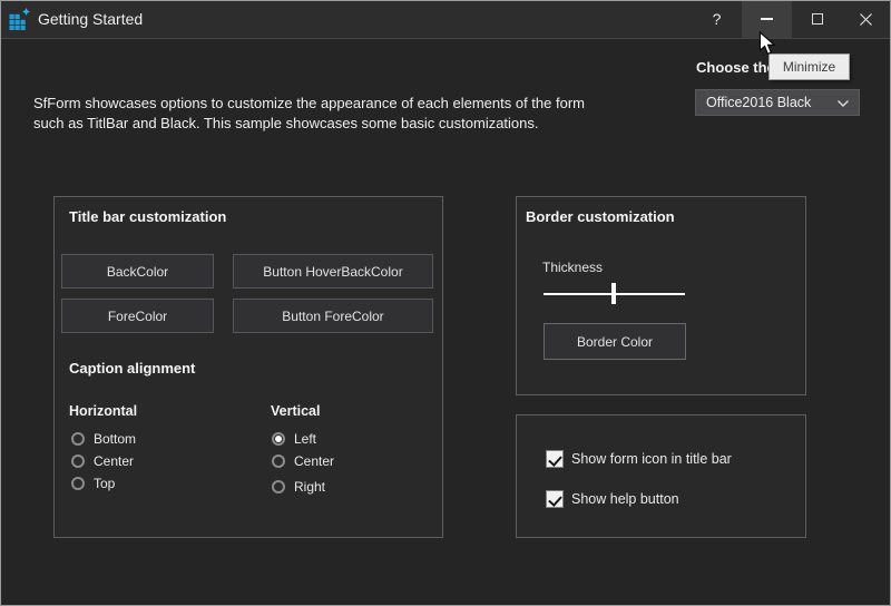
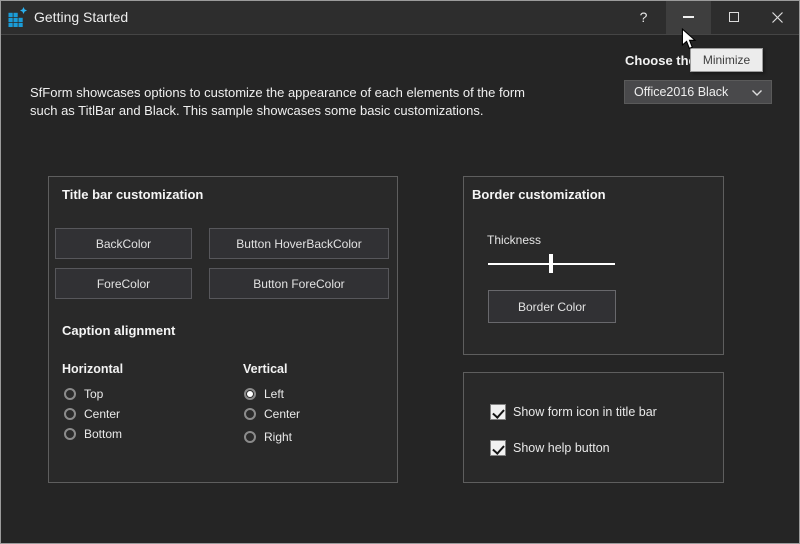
  Getting Started
  ?
  SfForm showcases options to customize the appearance of each elements of the form
  such as TitlBar and Black. This sample showcases some basic customizations.
  Choose th
  Office2016 Black
  Minimize
  Title bar customization
  BackColor
  Button HoverBackColor
  ForeColor
  Button ForeColor
  Caption alignment
  Horizontal
  Vertical
- Bottom
+ Top
  Center
- Top
+ Bottom
  Left
  Center
  Right
  Border customization
  Thickness
  Border Color
  Show form icon in title bar
  Show help button
